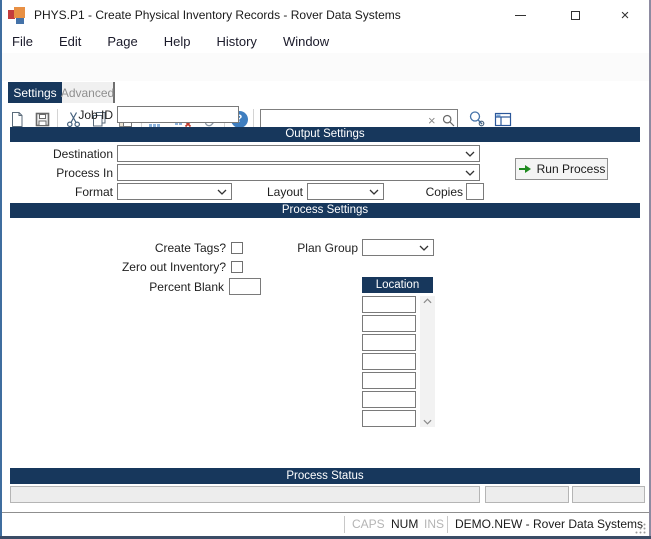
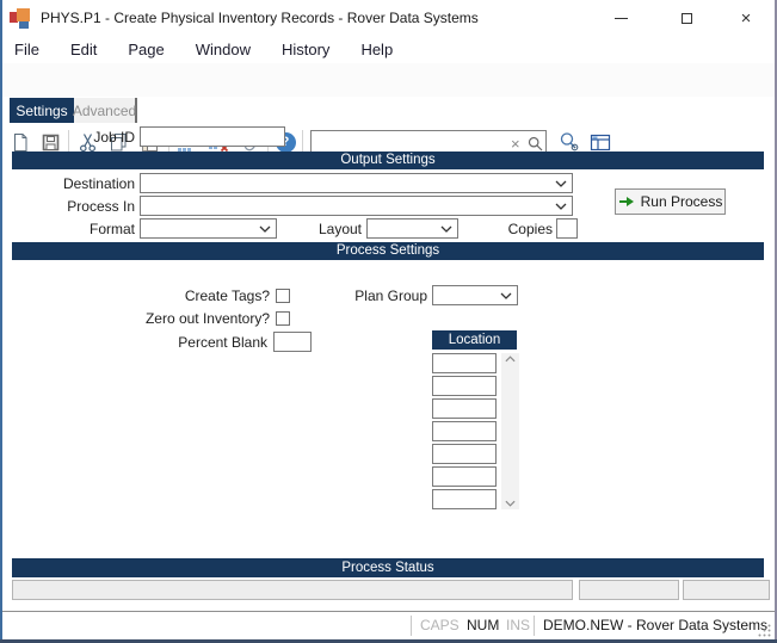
  PHYS.P1 - Create Physical Inventory Records - Rover Data Systems
  ×
  File
  Edit
  Page
- Help
+ Window
  History
- Window
+ Help
  ×
  Settings
  Advanced
  Job ID
  Output Settings
  Destination
  Process In
  Format
  Layout
  Copies
  Run Process
  Process Settings
  Create Tags?
  Plan Group
  Zero out Inventory?
  Percent Blank
  Location
  Process Status
  CAPS
  NUM
  INS
  DEMO.NEW - Rover Data Systems
